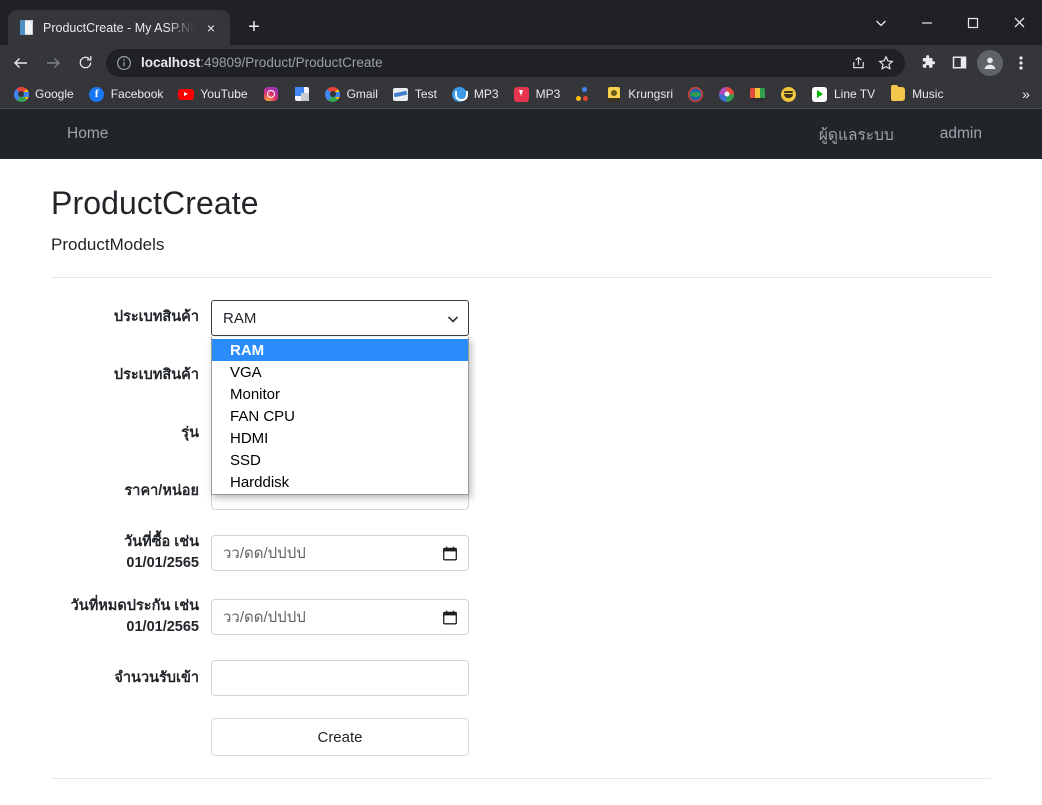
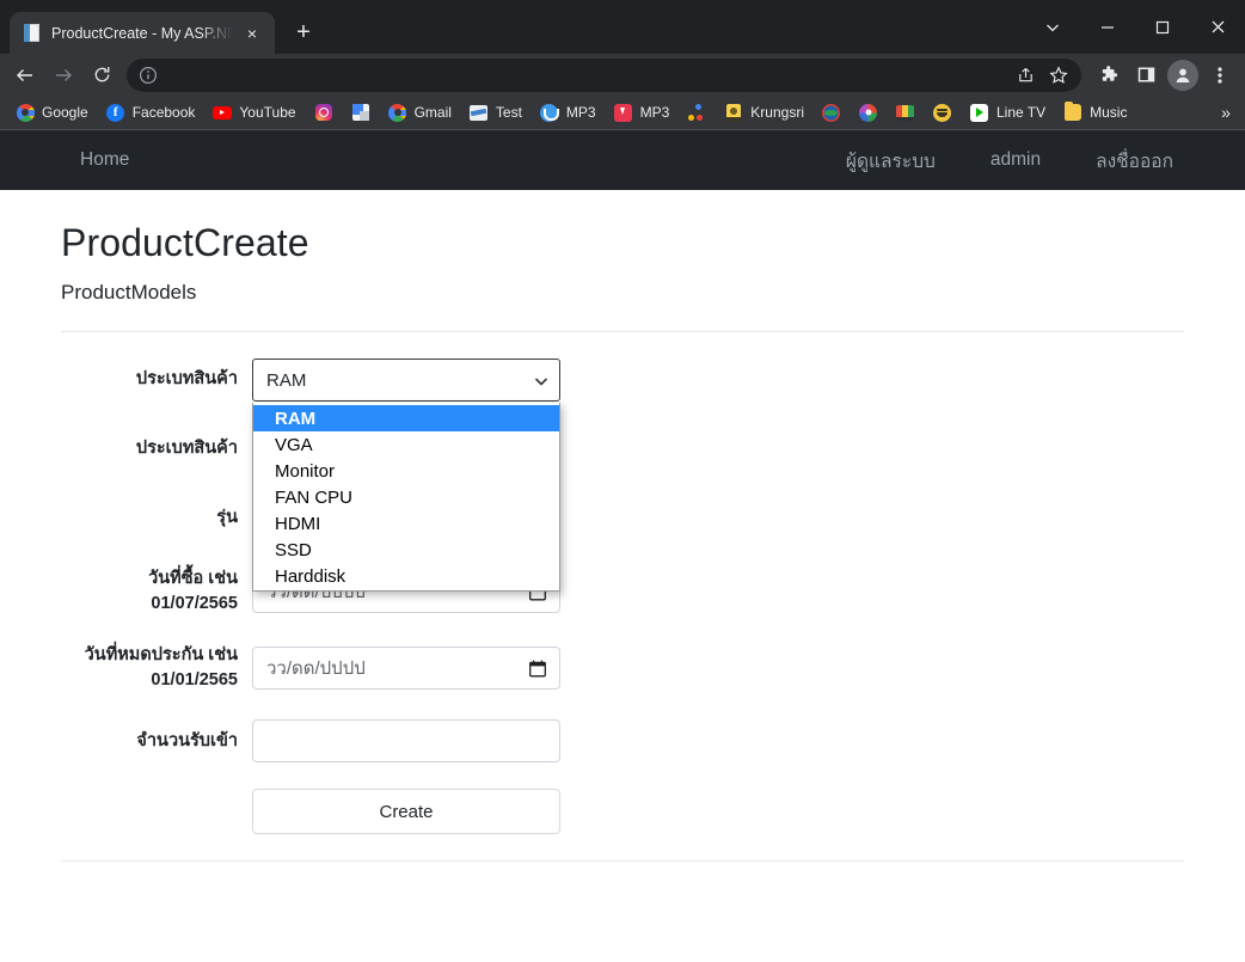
  ProductCreate - My ASP.N
  ×
  +
- localhost:49809/Product/ProductCreate
  Google
  f
  Facebook
  YouTube
  Gmail
  Test
  MP3
  MP3
  Krungsri
  Line TV
  Music
  »
  Home
  ผู้ดูแลระบบ
  admin
+ ลงชื่อออก
  ProductCreate
  ProductModels
  ประเบทสินค้า
  RAM
  RAM
  VGA
  Monitor
  FAN CPU
  HDMI
  SSD
  Harddisk
  ประเบทสินค้า
  รุ่น
- ราคา/หน่อย
- วันที่ซื้อ เช่น 01/01/2565
+ วันที่ซื้อ เช่น 01/07/2565
  วว/ดด/ปปปป
  วันที่หมดประกัน เช่น 01/01/2565
  วว/ดด/ปปปป
  จำนวนรับเข้า
  Create
